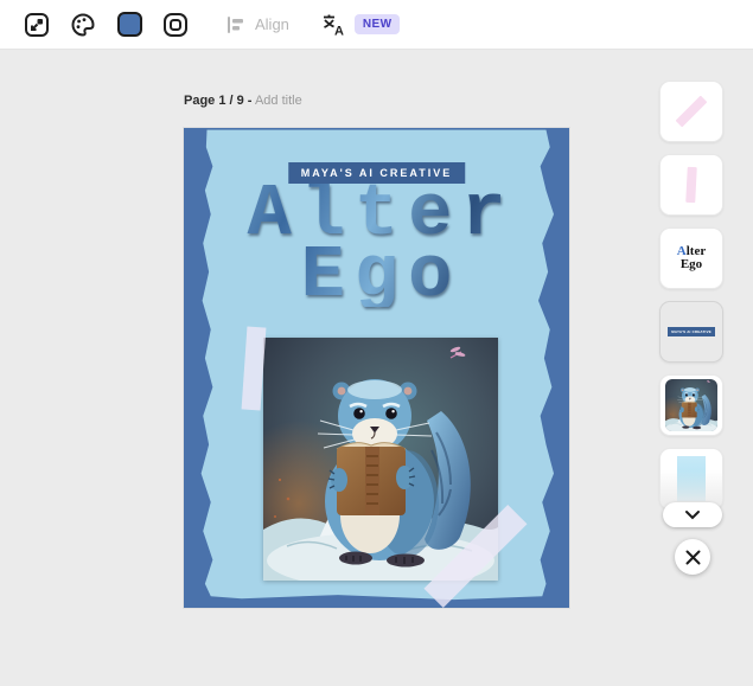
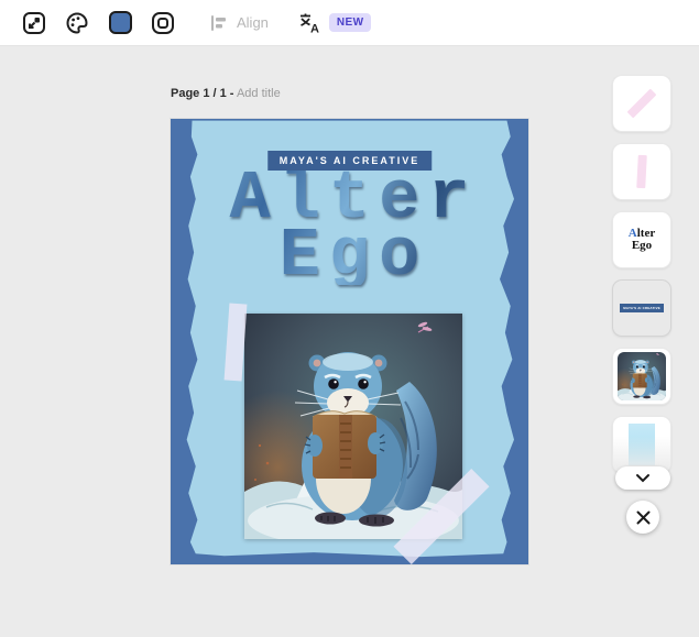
  Align
  A
  NEW
- Page 1 / 9 - Add title
+ Page 1 / 1 - Add title
  MAYA'S AI CREATIVE
  Alter
  Ego
  Alter
  Ego
